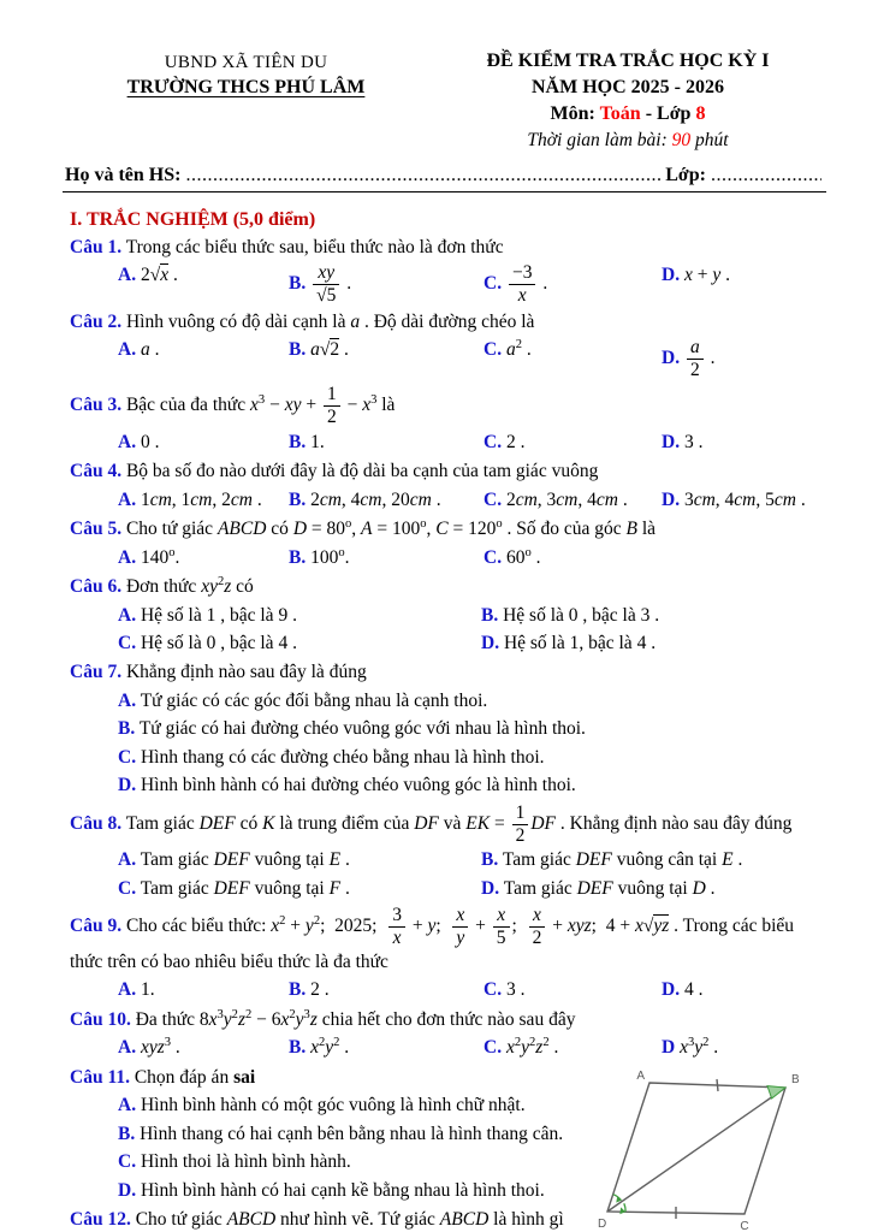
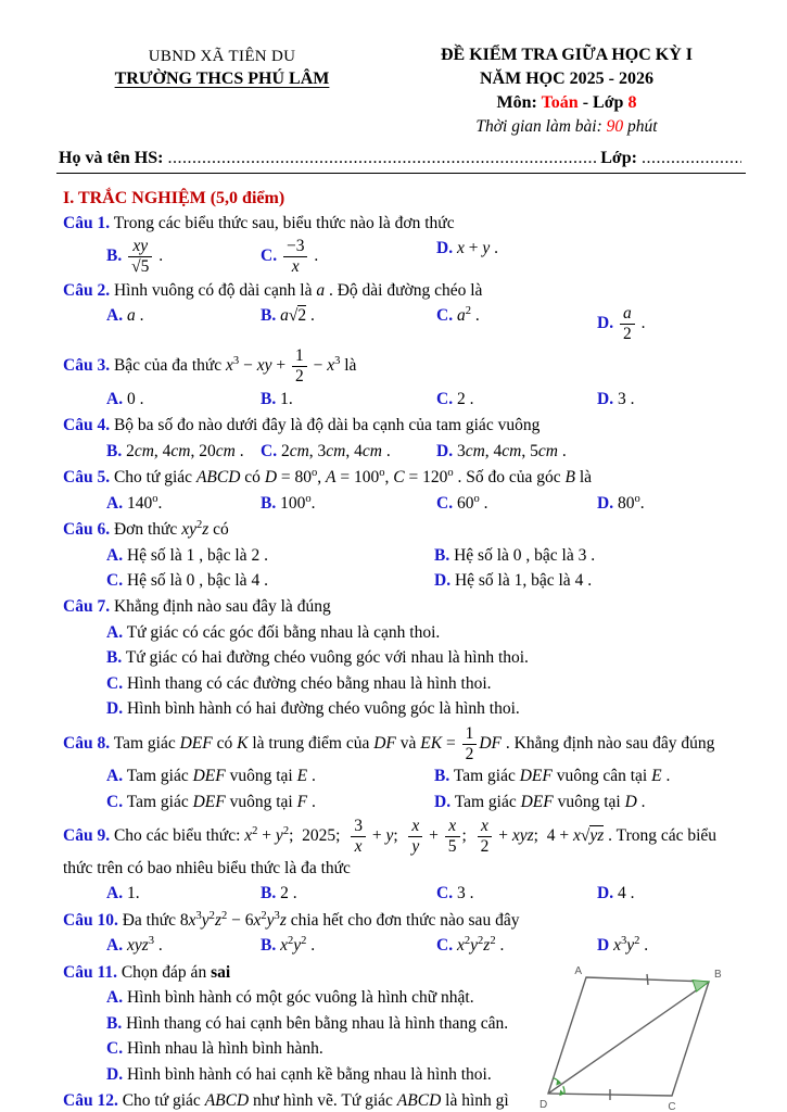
  UBND XÃ TIÊN DU
  TRƯỜNG THCS PHÚ LÂM
- ĐỀ KIỂM TRA TRẮC HỌC KỲ I
+ ĐỀ KIỂM TRA GIỮA HỌC KỲ I
  NĂM HỌC 2025 - 2026
  Môn: Toán - Lớp 8
  Thời gian làm bài: 90 phút
  Họ và tên HS:
  Lớp:
  ....................
  I. TRẮC NGHIỆM (5,0 điểm)
  Câu 1. Trong các biểu thức sau, biểu thức nào là đơn thức
- A. 2√x .
  B.
  xy
  √5
  .
  C.
  −3
  x
  .
  D. x + y .
  Câu 2. Hình vuông có độ dài cạnh là a . Độ dài đường chéo là
  A. a .
  B. a√2 .
  C. a2 .
  D.
  a
  2
  .
  Câu 3. Bậc của đa thức x3 − xy +
  1
  2
  − x3 là
  A. 0 .
  B. 1.
  C. 2 .
  D. 3 .
  Câu 4. Bộ ba số đo nào dưới đây là độ dài ba cạnh của tam giác vuông
- A. 1cm, 1cm, 2cm .
  B. 2cm, 4cm, 20cm .
  C. 2cm, 3cm, 4cm .
  D. 3cm, 4cm, 5cm .
  Câu 5. Cho tứ giác ABCD có D = 80o, A = 100o, C = 120o . Số đo của góc B là
  A. 140o.
  B. 100o.
  C. 60o .
+ D. 80o.
  Câu 6. Đơn thức xy2z có
- A. Hệ số là 1 , bậc là 9 .
+ A. Hệ số là 1 , bậc là 2 .
  B. Hệ số là 0 , bậc là 3 .
  C. Hệ số là 0 , bậc là 4 .
  D. Hệ số là 1, bậc là 4 .
  Câu 7. Khẳng định nào sau đây là đúng
  A. Tứ giác có các góc đối bằng nhau là cạnh thoi.
  B. Tứ giác có hai đường chéo vuông góc với nhau là hình thoi.
  C. Hình thang có các đường chéo bằng nhau là hình thoi.
  D. Hình bình hành có hai đường chéo vuông góc là hình thoi.
  Câu 8. Tam giác DEF có K là trung điểm của DF và EK =
  1
  2
  DF . Khẳng định nào sau đây đúng
  A. Tam giác DEF vuông tại E .
  B. Tam giác DEF vuông cân tại E .
  C. Tam giác DEF vuông tại F .
  D. Tam giác DEF vuông tại D .
  Câu 9. Cho các biểu thức: x2 + y2; 2025;
  3
  x
  + y;
  x
  y
  +
  x
  5
  ;
  x
  2
  + xyz; 4 + x√yz . Trong các biểu thức trên có bao nhiêu biểu thức là đa thức
  A. 1.
  B. 2 .
  C. 3 .
  D. 4 .
  Câu 10. Đa thức 8x3y2z2 − 6x2y3z chia hết cho đơn thức nào sau đây
  A. xyz3 .
  B. x2y2 .
  C. x2y2z2 .
  D x3y2 .
  A
  B
  C
  D
  Câu 11. Chọn đáp án sai
  A. Hình bình hành có một góc vuông là hình chữ nhật.
  B. Hình thang có hai cạnh bên bằng nhau là hình thang cân.
- C. Hình thoi là hình bình hành.
+ C. Hình nhau là hình bình hành.
  D. Hình bình hành có hai cạnh kề bằng nhau là hình thoi.
  Câu 12. Cho tứ giác ABCD như hình vẽ. Tứ giác ABCD là hình gì
